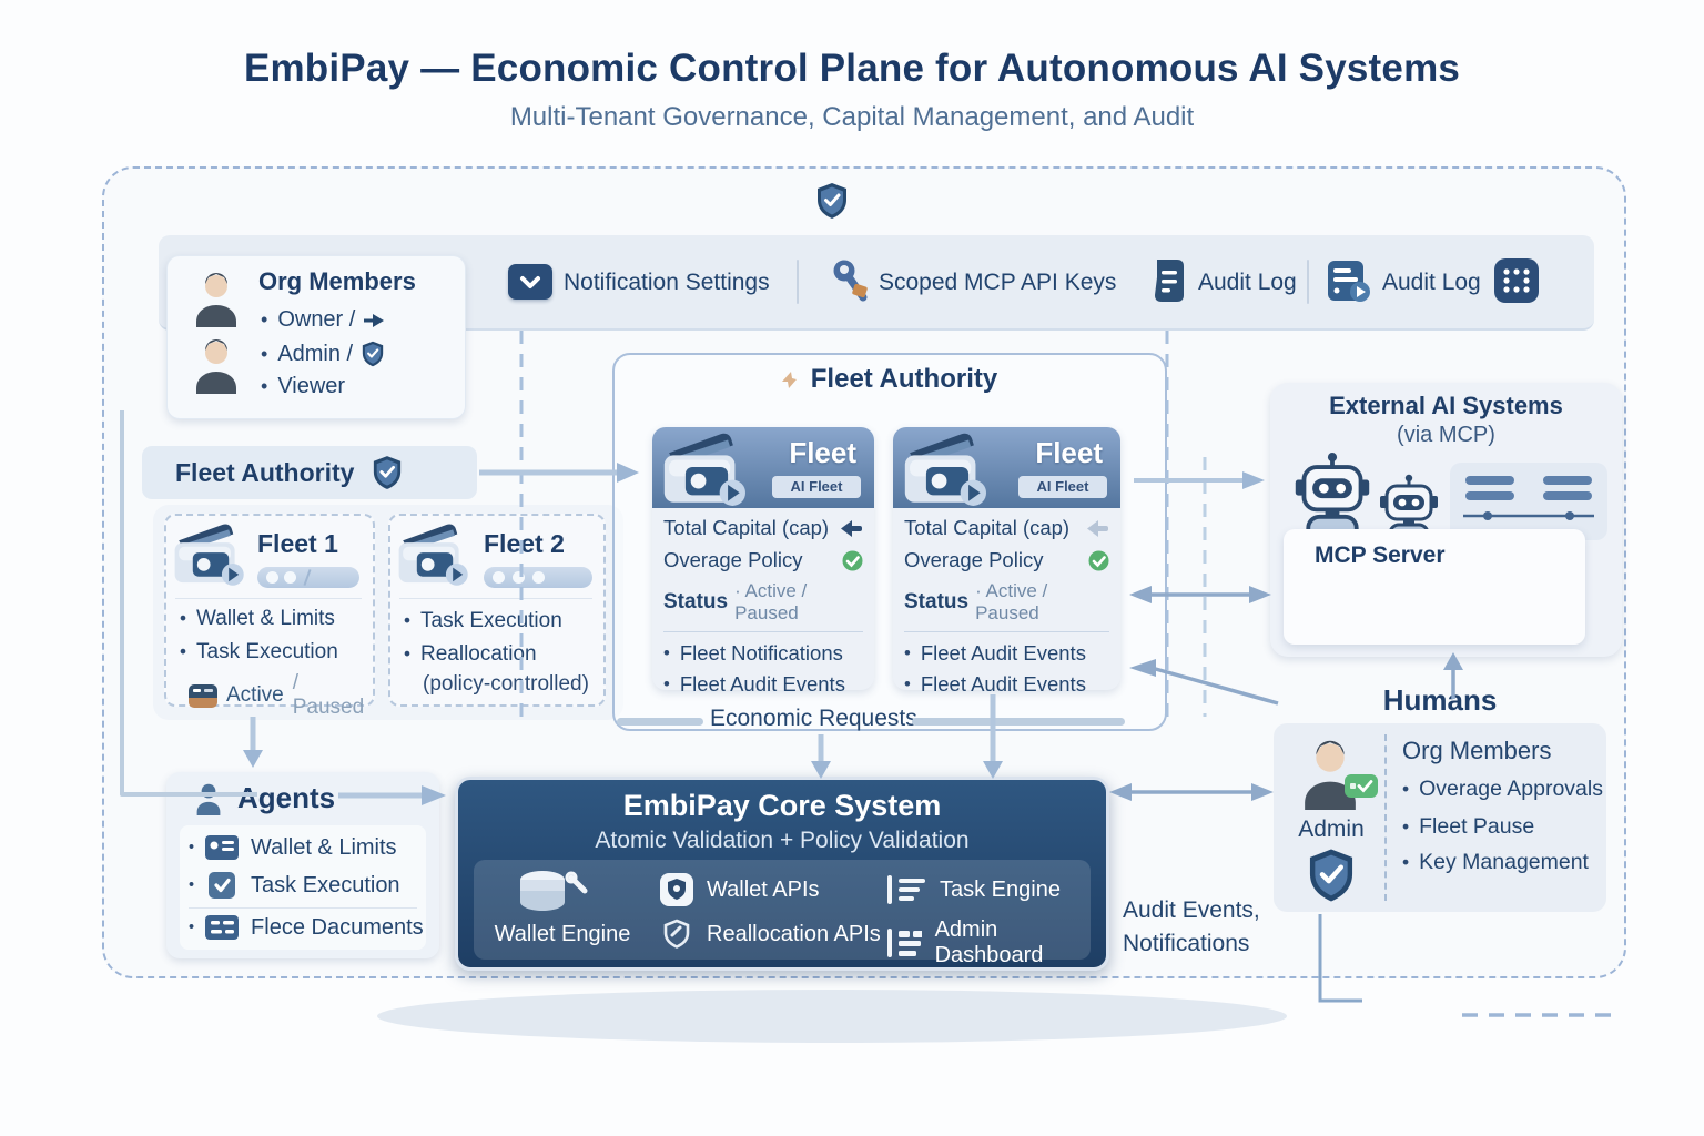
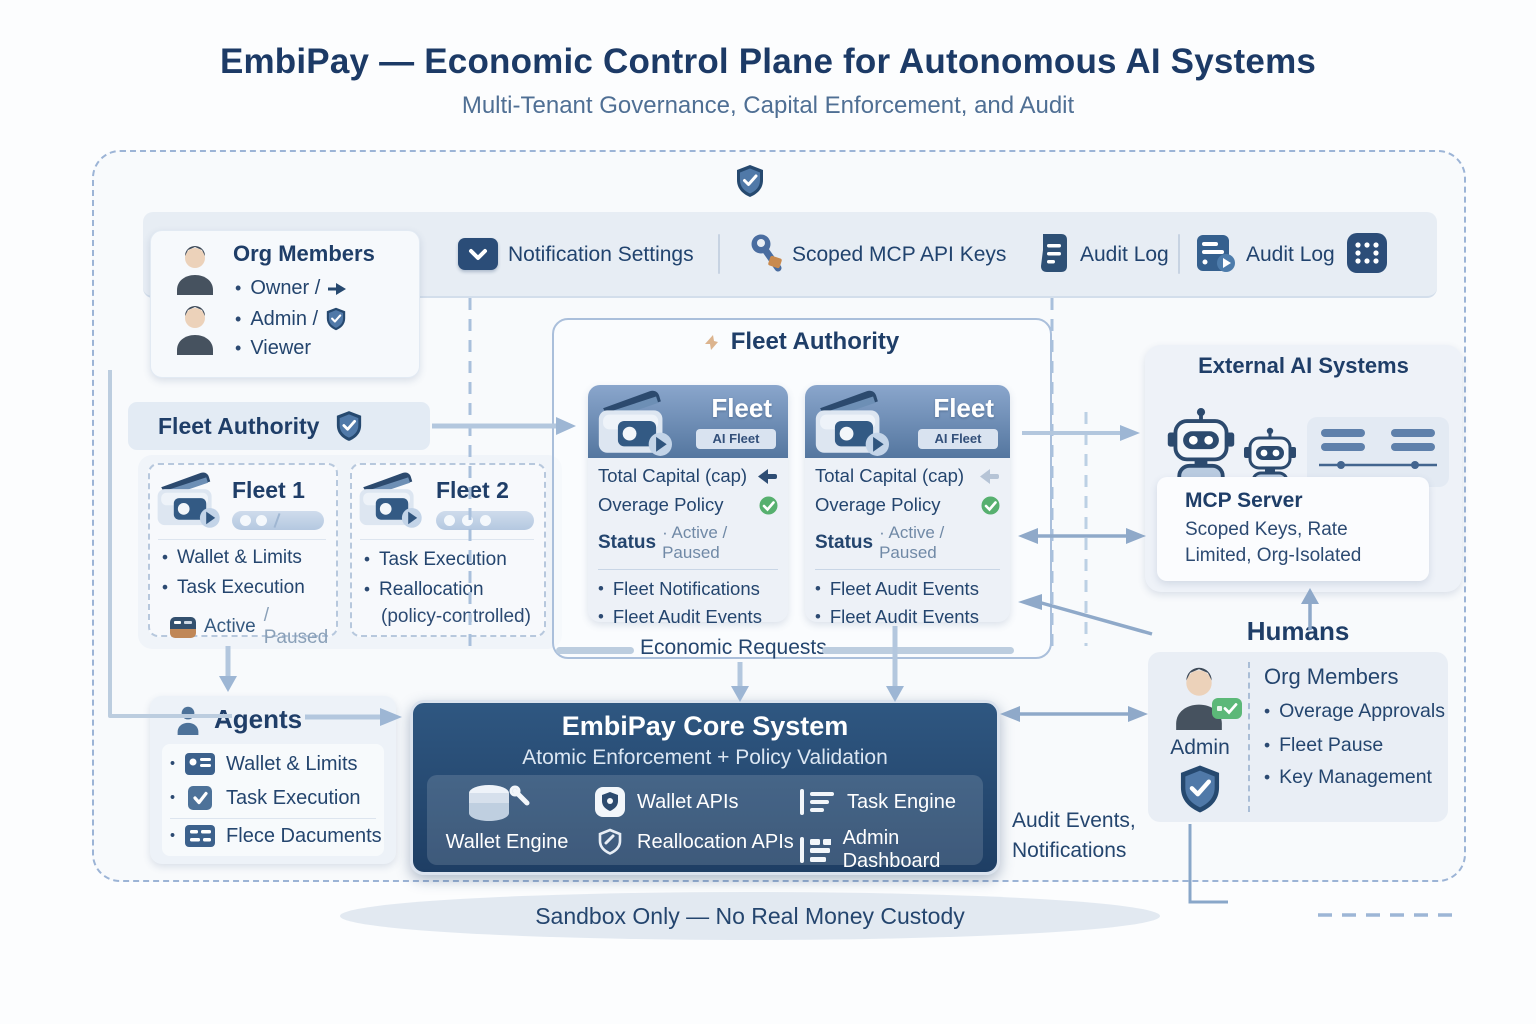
  EmbiPay — Economic Control Plane for Autonomous AI Systems
- Multi-Tenant Governance, Capital Management, and Audit
+ Multi-Tenant Governance, Capital Enforcement, and Audit
  Org Members
  Owner /
  Admin /
  Viewer
  Notification Settings
  Scoped MCP API Keys
  Audit Log
  Audit Log
  Fleet Authority
  Fleet 1
  Wallet & Limits
  Task Execution
  Active
  / Paused
  Fleet 2
  Task Exection
  Reallocation
  (policy-controlled)
  Fleet Authority
  Fleet
  AI Fleet
  Total Capital (cap)
  Overage Policy
  Status
  · Active / Paused
  Fleet Notifications
  Fleet Audit Events
  Fleet
  AI Fleet
  Total Capital (cap)
  Overage Policy
  Status
  · Active / Paused
  Fleet Audit Events
  Fleet Audit Events
  Economic Requests
  EmbiPay Core System
- Atomic Validation + Policy Validation
+ Atomic Enforcement + Policy Validation
  Wallet Engine
  Wallet APIs
  Reallocation APIs
  Task Engine
  Admin Dashboard
  Agents
  Wallet & Limits
  Task Execution
  Flece Dacuments
  External AI Systems
- (via MCP)
  MCP Server
+ Scoped Keys, Rate Limited, Org-Isolated
  Humans
  Admin
  Org Members
  Overage Approvals
  Fleet Pause
  Key Management
  Audit Events,
  Notifications
+ Sandbox Only — No Real Money Custody
